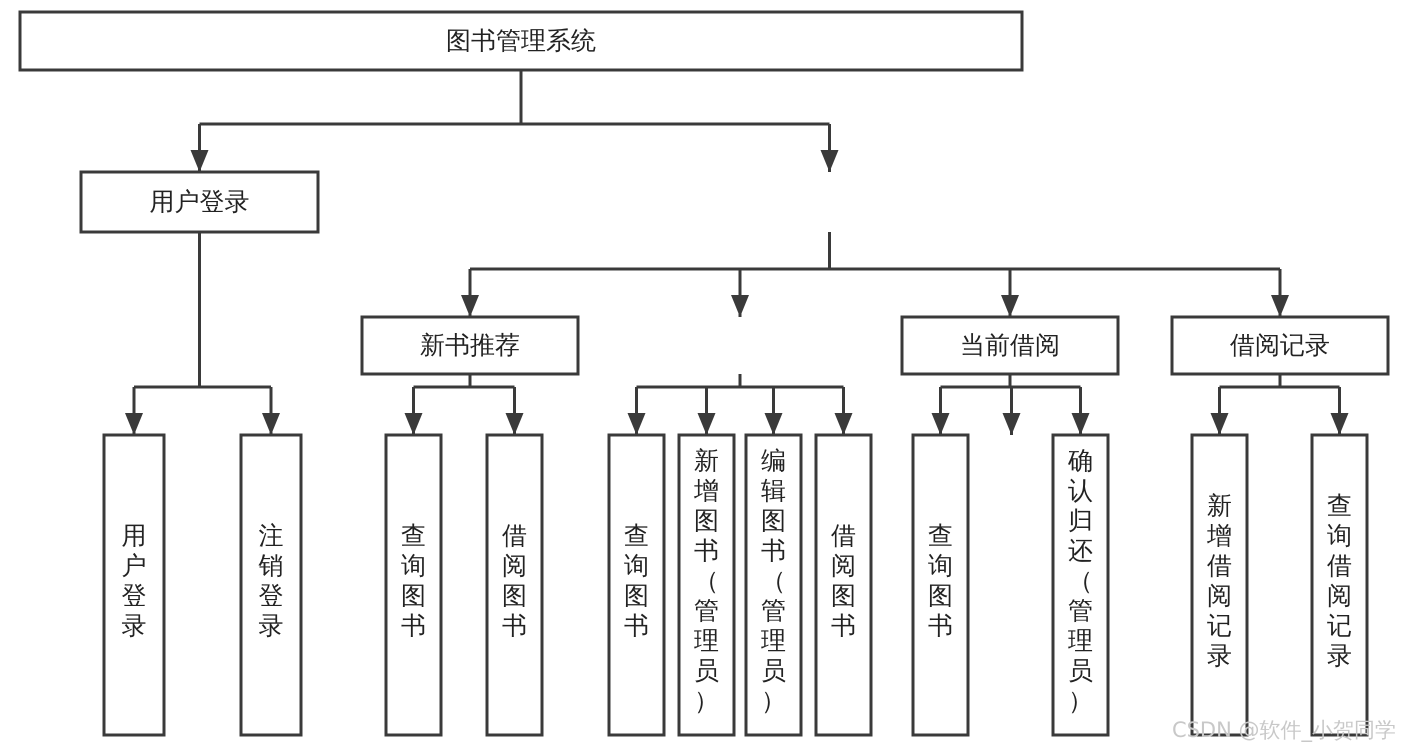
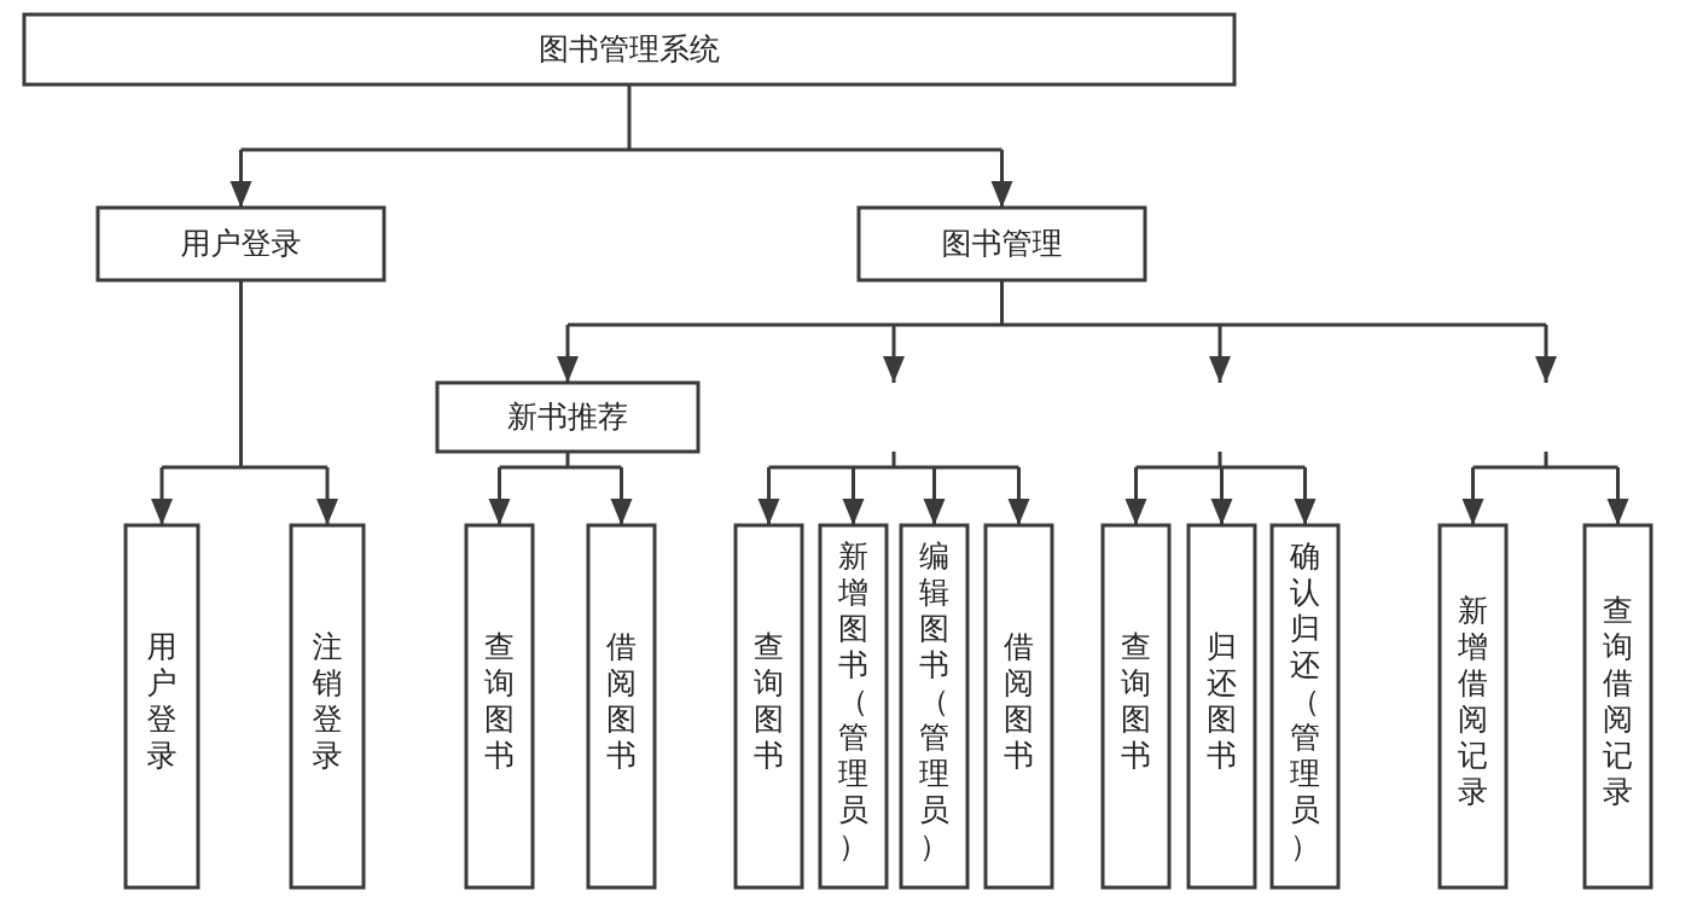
  图书管理系统
  用户登录
+ 图书管理
  新书推荐
- 当前借阅
- 借阅记录
  用户登录
  注销登录
  查询图书
  借阅图书
  查询图书
  新增图书（管理员）
  编辑图书（管理员）
  借阅图书
  查询图书
+ 归还图书
  确认归还（管理员）
  新增借阅记录
  查询借阅记录
- CSDN @软件_小贺同学
